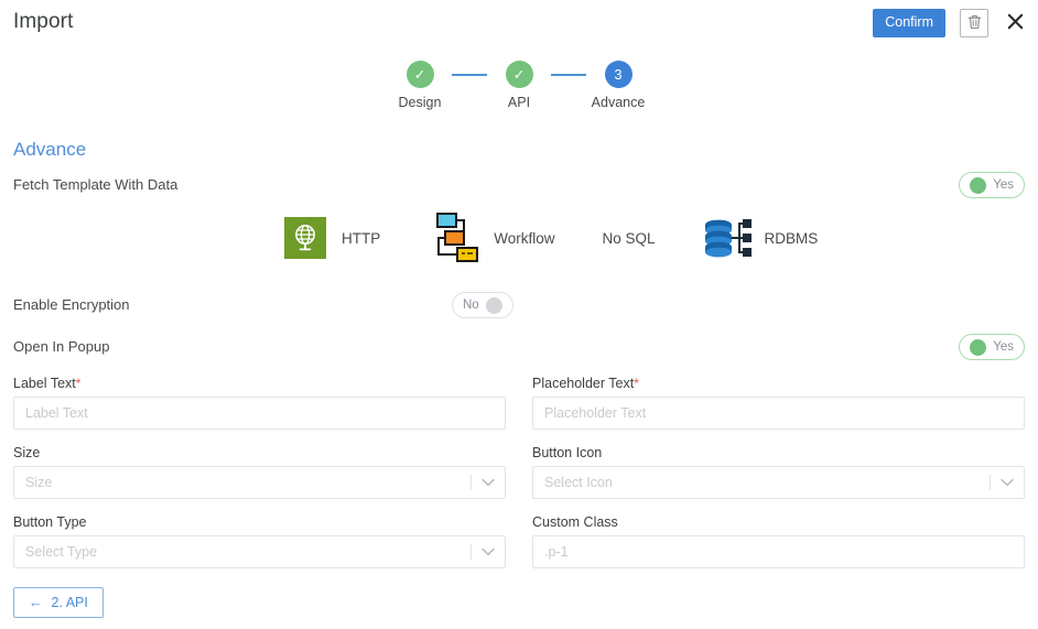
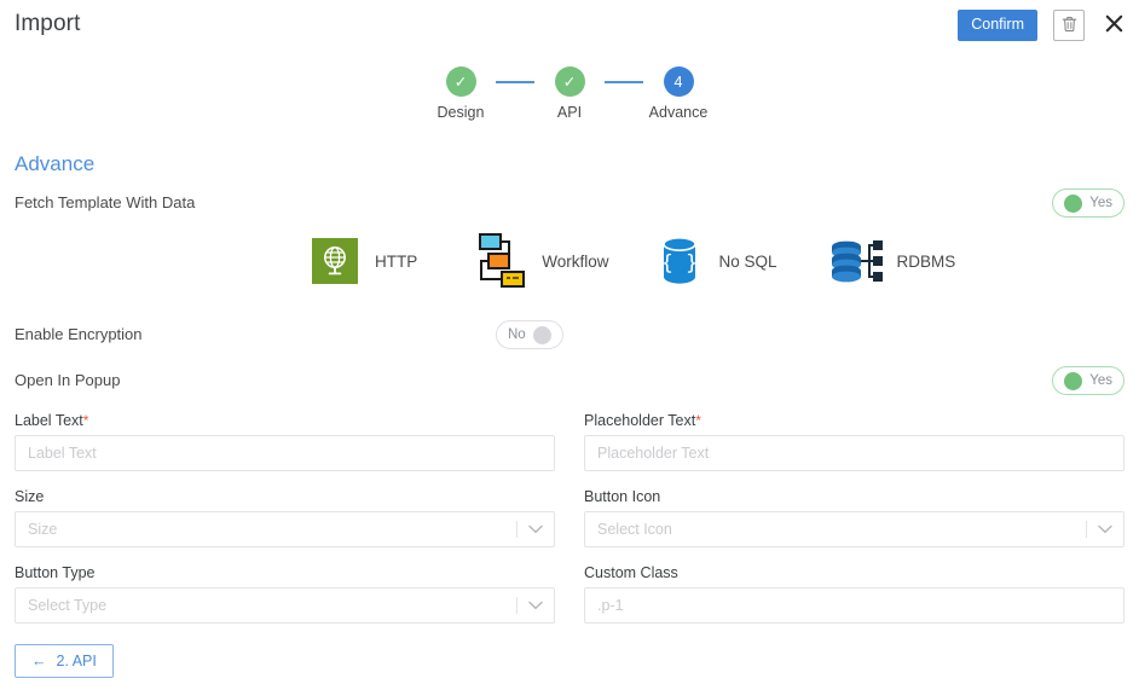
  Import
  Confirm
  ✓
  Design
  ✓
  API
- 3
+ 4
  Advance
  Advance
  Fetch Template With Data
  Yes
  HTTP
  Workflow
+ { }
  No SQL
  RDBMS
  Enable Encryption
  No
  Open In Popup
  Yes
  Label Text*
  Label Text
  Placeholder Text*
  Placeholder Text
  Size
  Size
  Button Icon
  Select Icon
  Button Type
  Select Type
  Custom Class
  .p-1
  ←
  2. API
